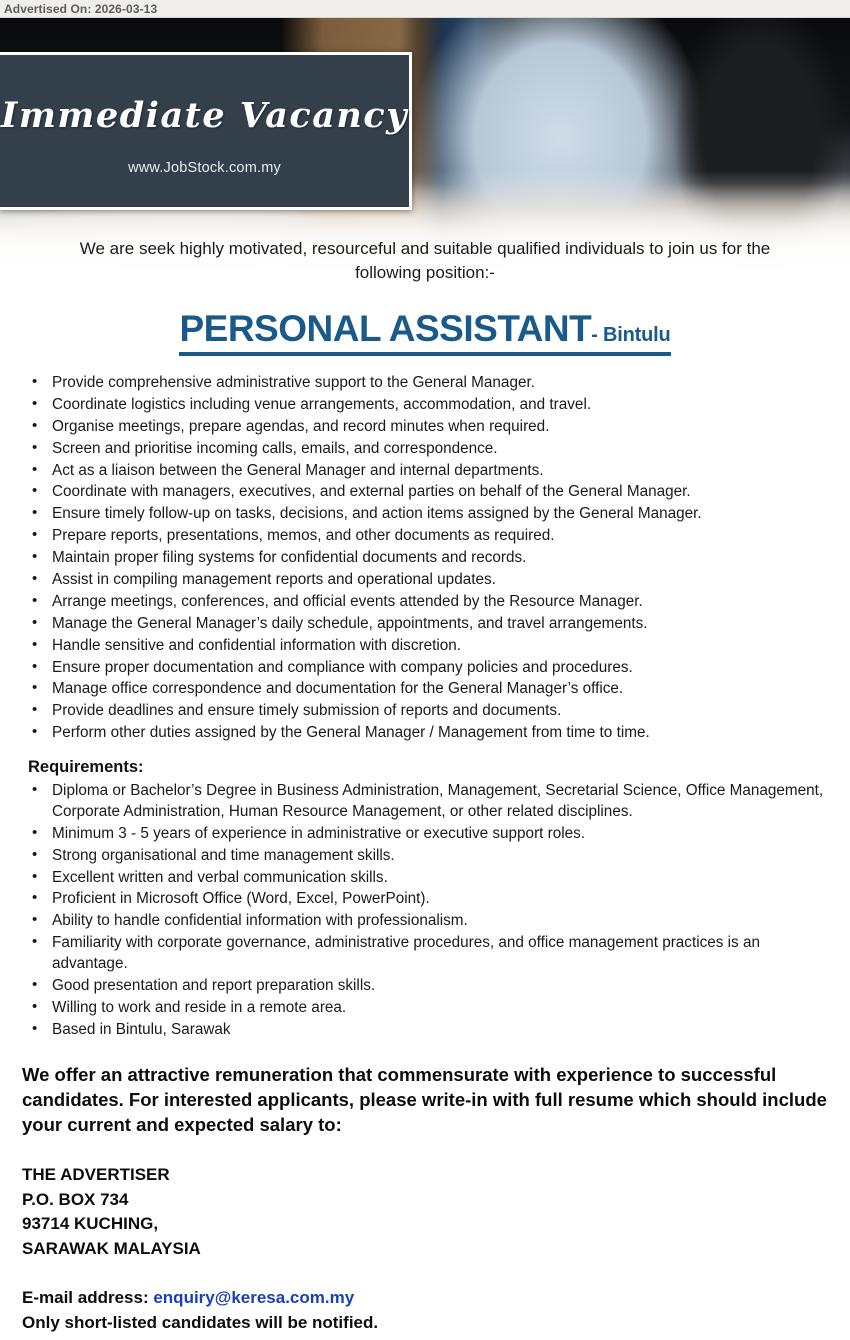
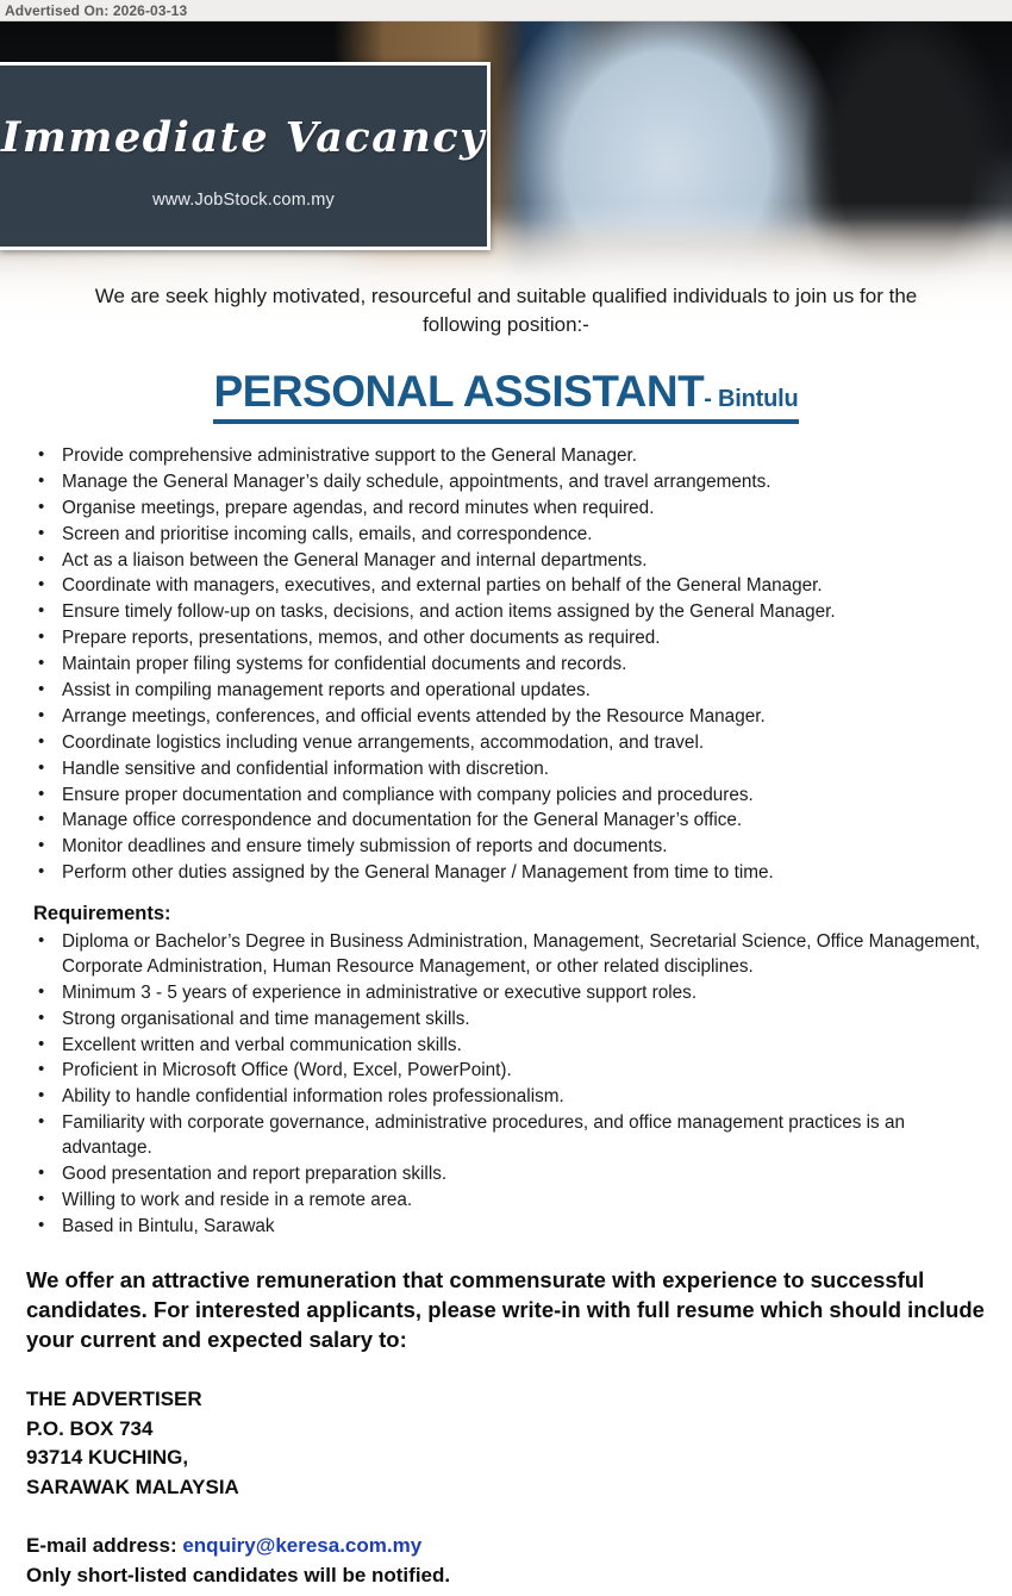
  Advertised On: 2026-03-13
  Immediate Vacancy
  www.JobStock.com.my
  We are seek highly motivated, resourceful and suitable qualified individuals to join us for the following position:-
  PERSONAL ASSISTANT- Bintulu
  Provide comprehensive administrative support to the General Manager.
- Coordinate logistics including venue arrangements, accommodation, and travel.
+ Manage the General Manager’s daily schedule, appointments, and travel arrangements.
  Organise meetings, prepare agendas, and record minutes when required.
  Screen and prioritise incoming calls, emails, and correspondence.
  Act as a liaison between the General Manager and internal departments.
  Coordinate with managers, executives, and external parties on behalf of the General Manager.
  Ensure timely follow-up on tasks, decisions, and action items assigned by the General Manager.
  Prepare reports, presentations, memos, and other documents as required.
  Maintain proper filing systems for confidential documents and records.
  Assist in compiling management reports and operational updates.
  Arrange meetings, conferences, and official events attended by the Resource Manager.
- Manage the General Manager’s daily schedule, appointments, and travel arrangements.
+ Coordinate logistics including venue arrangements, accommodation, and travel.
  Handle sensitive and confidential information with discretion.
  Ensure proper documentation and compliance with company policies and procedures.
  Manage office correspondence and documentation for the General Manager’s office.
- Provide deadlines and ensure timely submission of reports and documents.
+ Monitor deadlines and ensure timely submission of reports and documents.
  Perform other duties assigned by the General Manager / Management from time to time.
  Requirements:
  Diploma or Bachelor’s Degree in Business Administration, Management, Secretarial Science, Office Management, Corporate Administration, Human Resource Management, or other related disciplines.
  Minimum 3 - 5 years of experience in administrative or executive support roles.
  Strong organisational and time management skills.
  Excellent written and verbal communication skills.
  Proficient in Microsoft Office (Word, Excel, PowerPoint).
- Ability to handle confidential information with professionalism.
+ Ability to handle confidential information roles professionalism.
  Familiarity with corporate governance, administrative procedures, and office management practices is an advantage.
  Good presentation and report preparation skills.
  Willing to work and reside in a remote area.
  Based in Bintulu, Sarawak
  We offer an attractive remuneration that commensurate with experience to successful candidates. For interested applicants, please write-in with full resume which should include your current and expected salary to:
  THE ADVERTISER
  P.O. BOX 734
  93714 KUCHING,
  SARAWAK MALAYSIA
  E-mail address: enquiry@keresa.com.my
  Only short-listed candidates will be notified.
